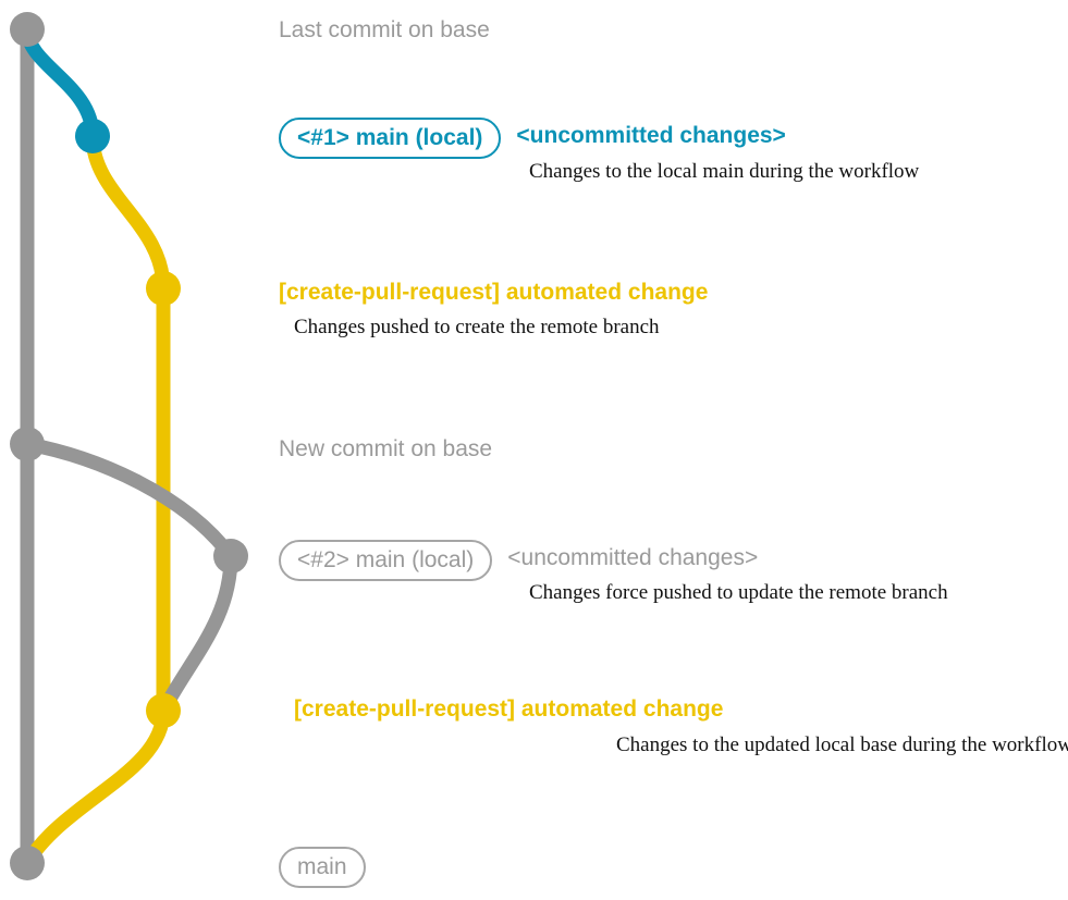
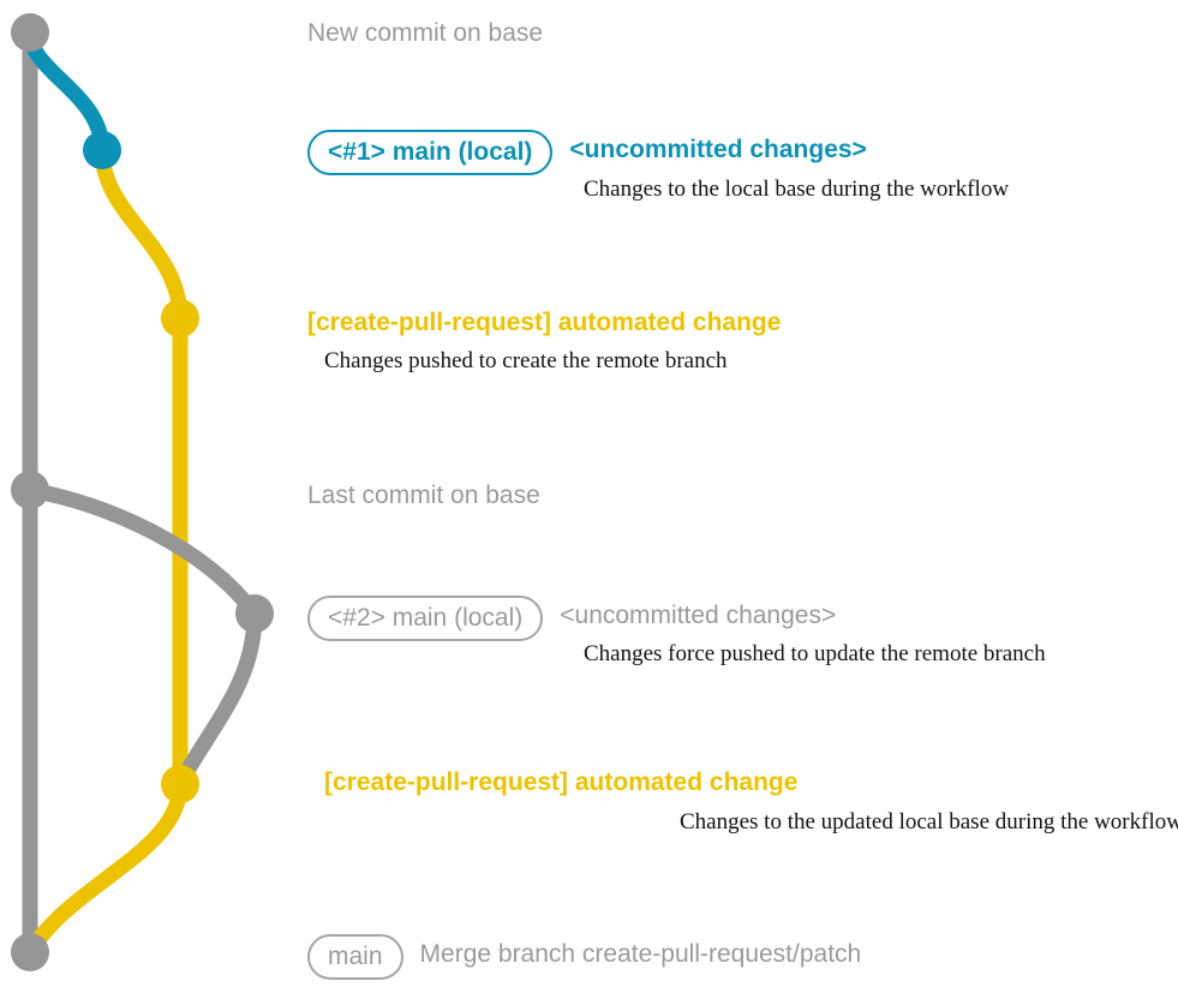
- Last commit on base
+ New commit on base
  <#1> main (local)
  <uncommitted changes>
- Changes to the local main during the workflow
+ Changes to the local base during the workflow
  [create-pull-request] automated change
  Changes pushed to create the remote branch
- New commit on base
+ Last commit on base
  <#2> main (local)
  <uncommitted changes>
  Changes force pushed to update the remote branch
  [create-pull-request] automated change
  Changes to the updated local base during the workflow
  main
+ Merge branch create-pull-request/patch
